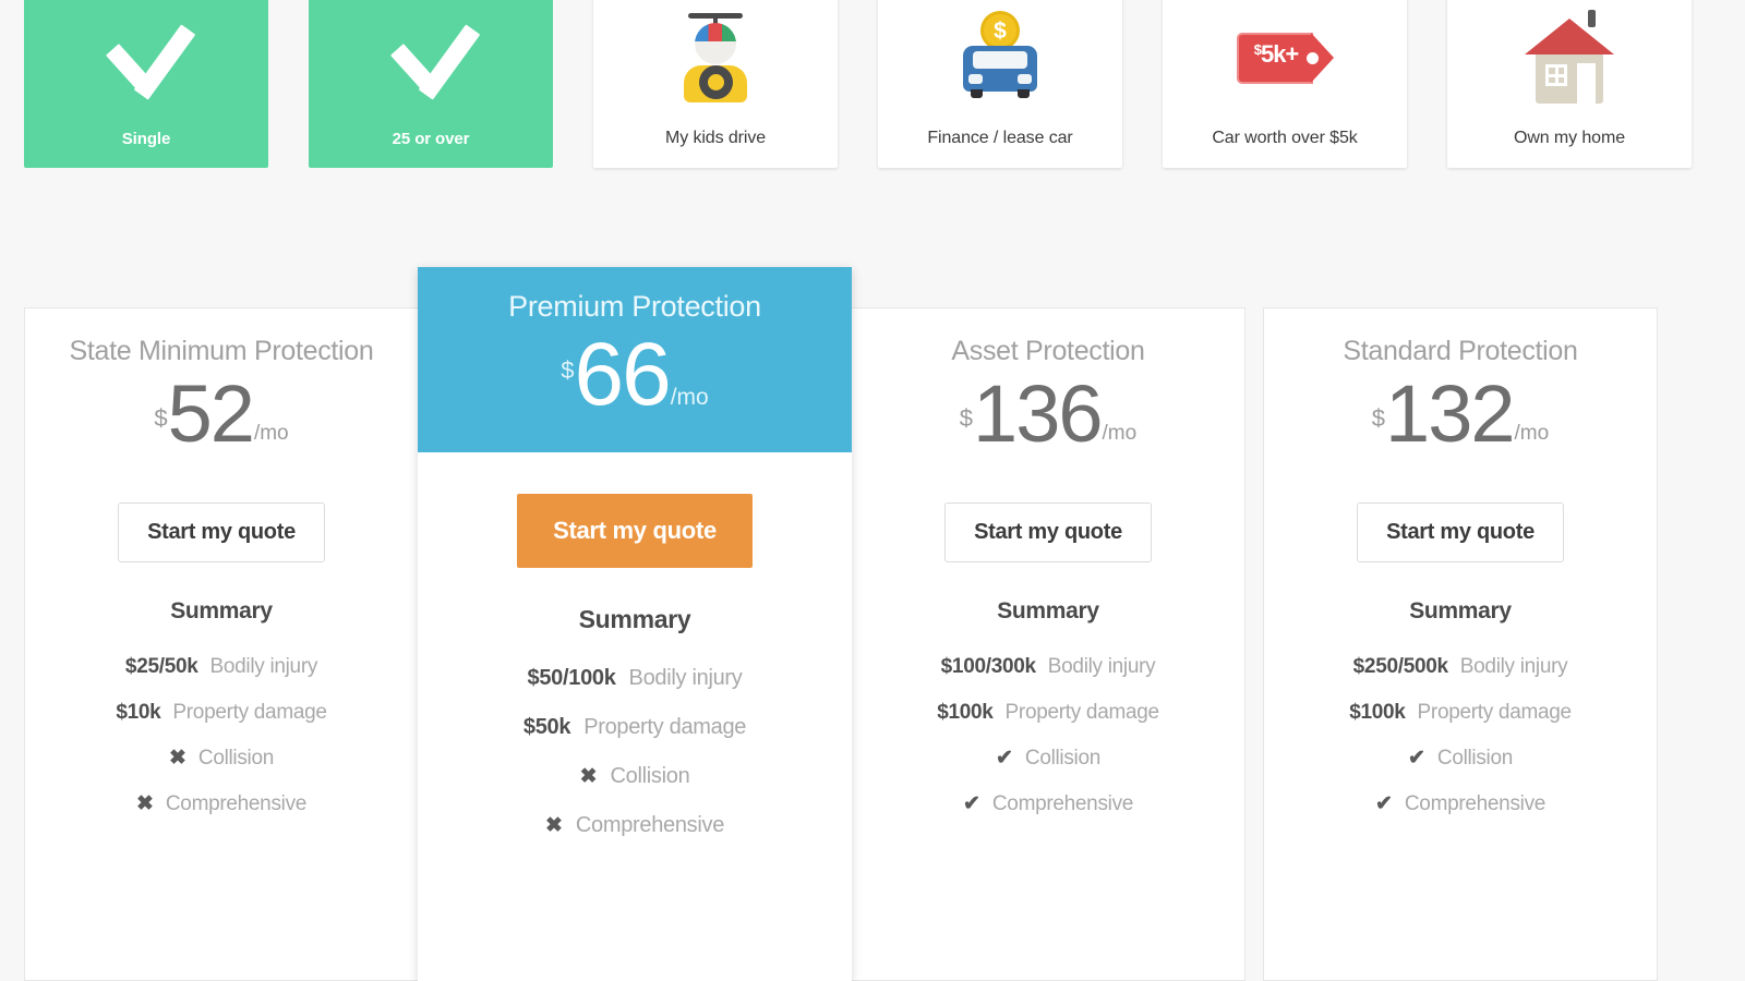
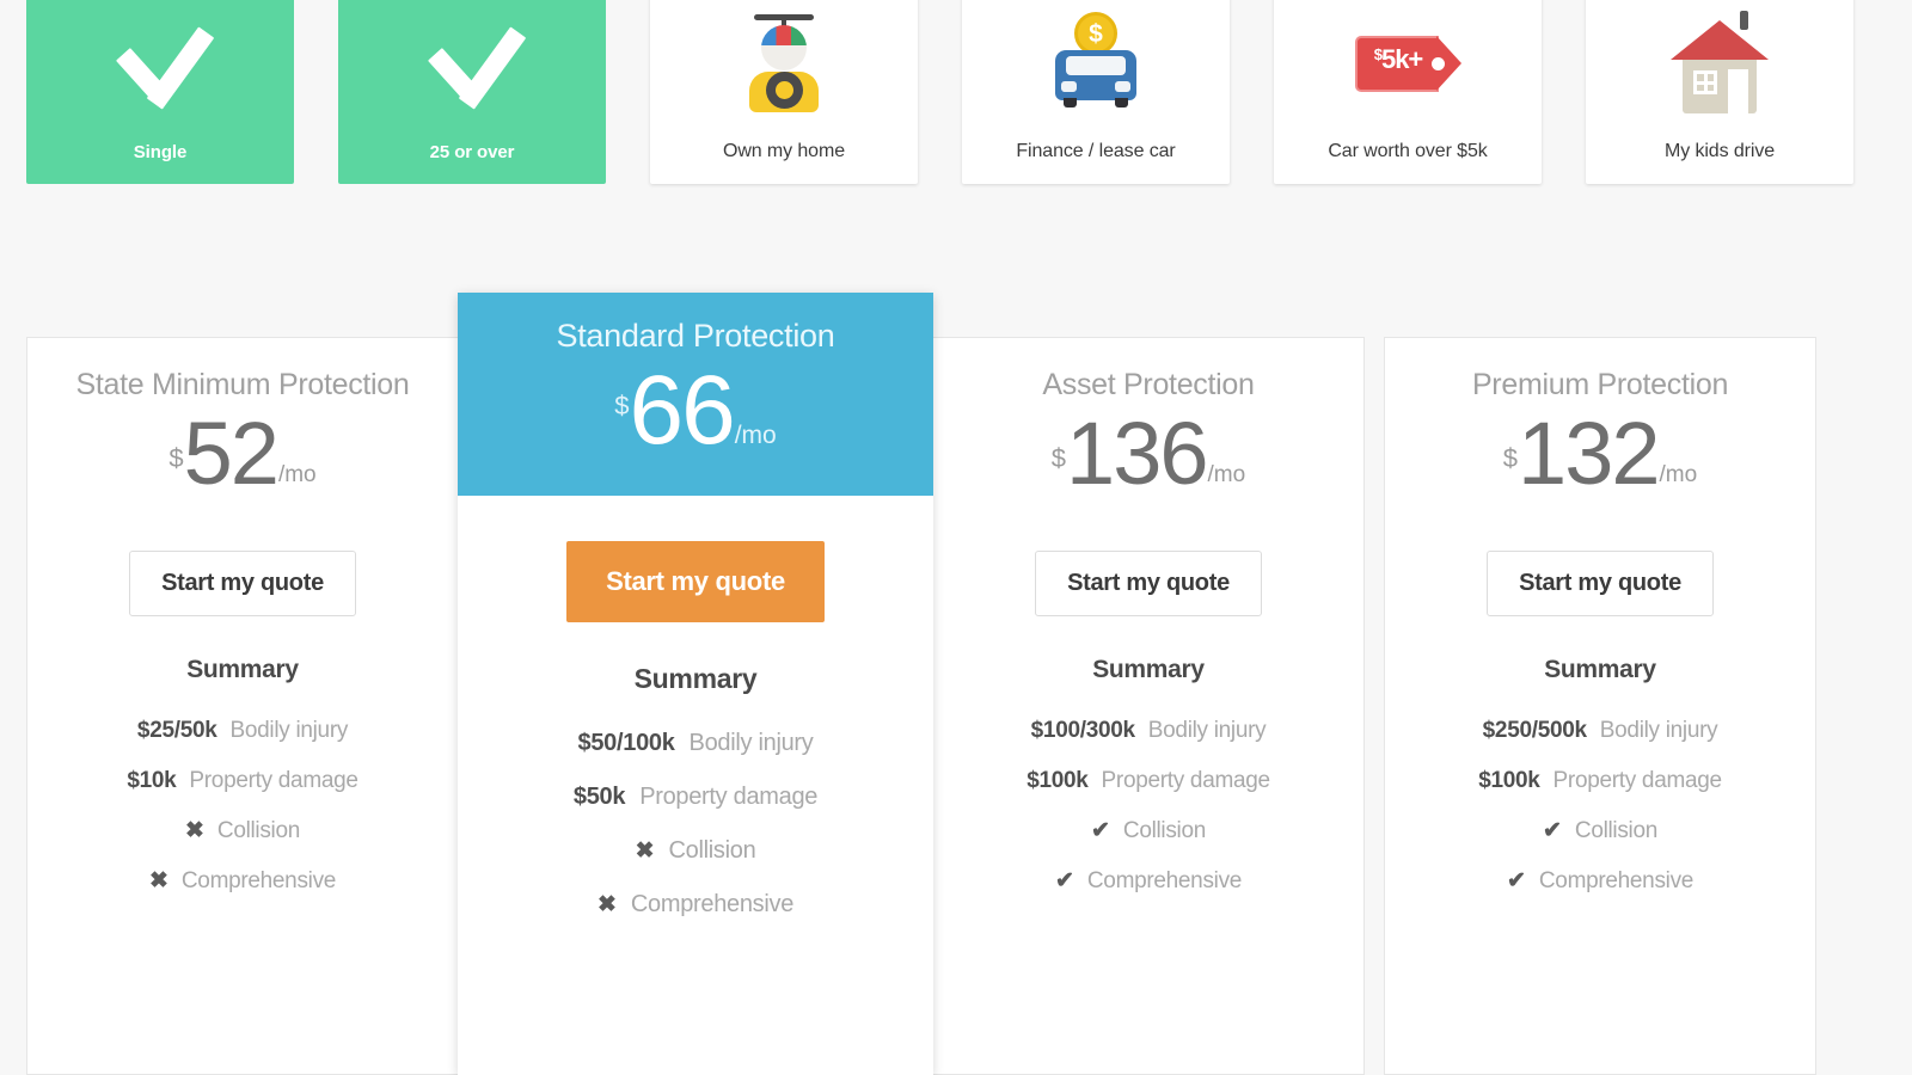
  Single
  25 or over
- My kids drive
+ Own my home
  $
  Finance / lease car
  $5k+
  Car worth over $5k
- Own my home
+ My kids drive
  State Minimum Protection
  $
  52
  /mo
  Start my quote
  Summary
  $25/50k
  Bodily injury
  $10k
  Property damage
  ✖
  Collision
  ✖
  Comprehensive
- Premium Protection
+ Standard Protection
  $
  66
  /mo
  Start my quote
  Summary
  $50/100k
  Bodily injury
  $50k
  Property damage
  ✖
  Collision
  ✖
  Comprehensive
  Asset Protection
  $
  136
  /mo
  Start my quote
  Summary
  $100/300k
  Bodily injury
  $100k
  Property damage
  ✔
  Collision
  ✔
  Comprehensive
- Standard Protection
+ Premium Protection
  $
  132
  /mo
  Start my quote
  Summary
  $250/500k
  Bodily injury
  $100k
  Property damage
  ✔
  Collision
  ✔
  Comprehensive
